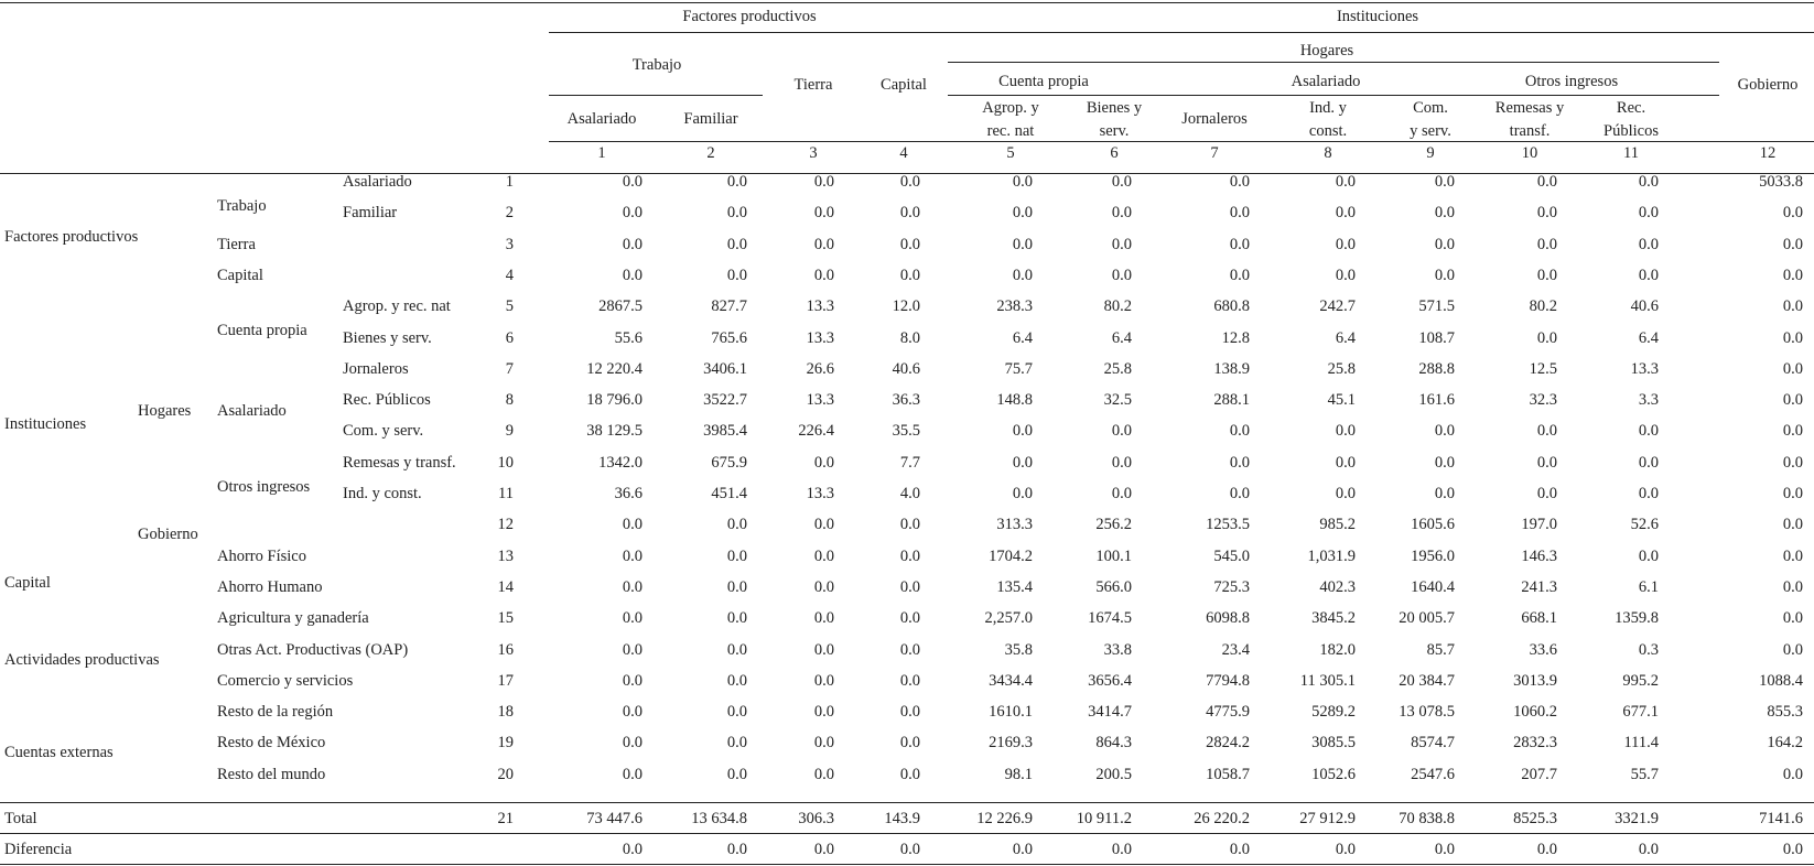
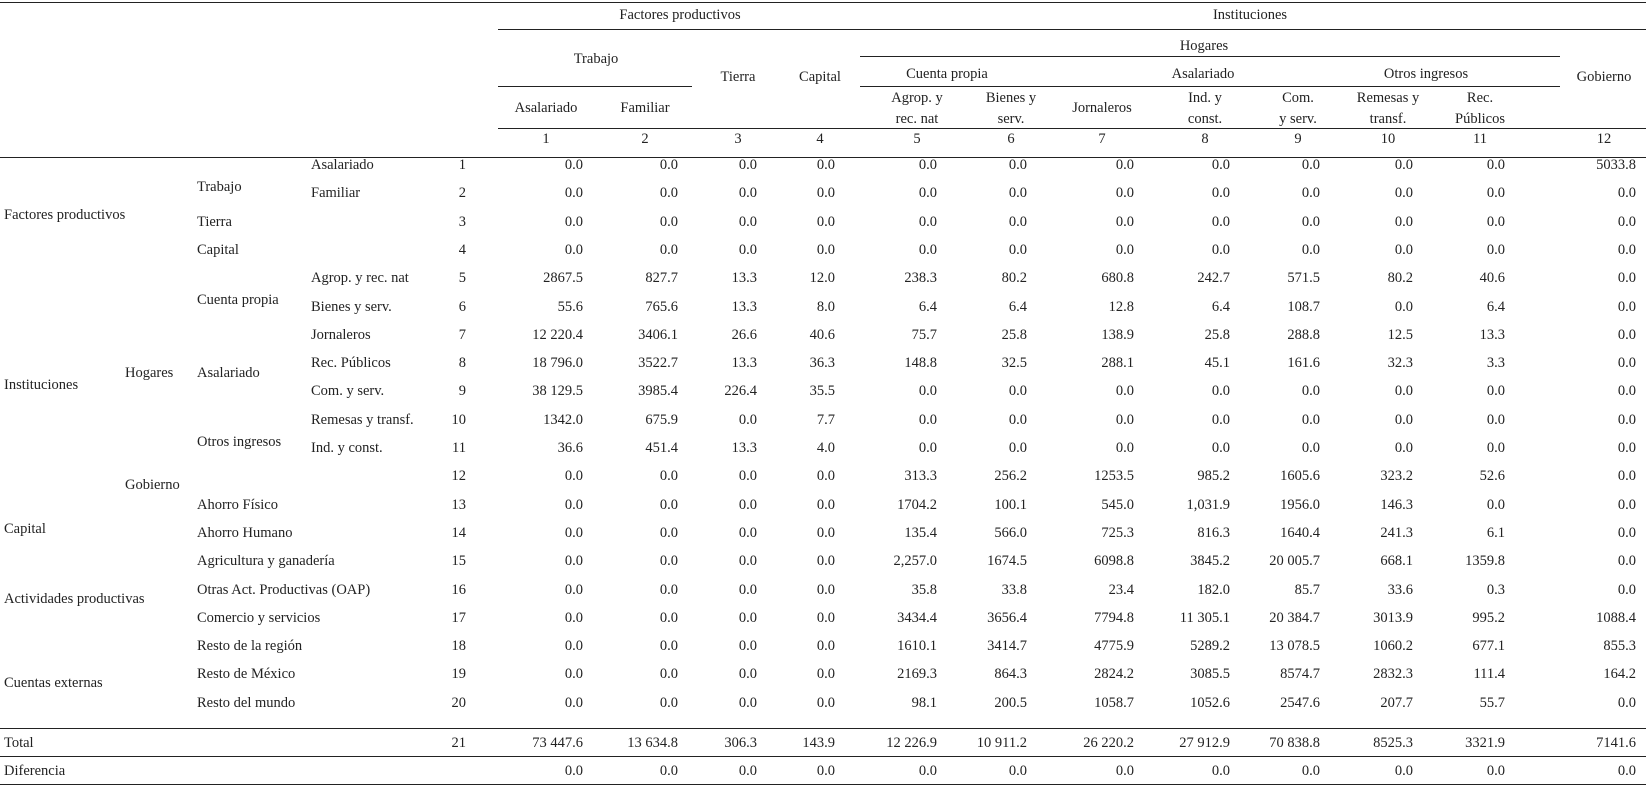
  Factores productivos
  Instituciones
  Trabajo
  Hogares
  Tierra
  Capital
  Gobierno
  Cuenta propia
  Asalariado
  Otros ingresos
  Asalariado
  Familiar
  Agrop. y
  rec. nat
  Bienes y
  serv.
  Jornaleros
  Ind. y
  const.
  Com.
  y serv.
  Remesas y
  transf.
  Rec.
  Públicos
  1
  2
  3
  4
  5
  6
  7
  8
  9
  10
  11
  12
  Factores productivos
  Trabajo
  Cuenta propia
  Instituciones
  Hogares
  Asalariado
  Otros ingresos
  Gobierno
  Capital
  Actividades productivas
  Cuentas externas
  Asalariado
  1
  0.0
  0.0
  0.0
  0.0
  0.0
  0.0
  0.0
  0.0
  0.0
  0.0
  0.0
  5033.8
  Familiar
  2
  0.0
  0.0
  0.0
  0.0
  0.0
  0.0
  0.0
  0.0
  0.0
  0.0
  0.0
  0.0
  Tierra
  3
  0.0
  0.0
  0.0
  0.0
  0.0
  0.0
  0.0
  0.0
  0.0
  0.0
  0.0
  0.0
  Capital
  4
  0.0
  0.0
  0.0
  0.0
  0.0
  0.0
  0.0
  0.0
  0.0
  0.0
  0.0
  0.0
  Agrop. y rec. nat
  5
  2867.5
  827.7
  13.3
  12.0
  238.3
  80.2
  680.8
  242.7
  571.5
  80.2
  40.6
  0.0
  Bienes y serv.
  6
  55.6
  765.6
  13.3
  8.0
  6.4
  6.4
  12.8
  6.4
  108.7
  0.0
  6.4
  0.0
  Jornaleros
  7
  12 220.4
  3406.1
  26.6
  40.6
  75.7
  25.8
  138.9
  25.8
  288.8
  12.5
  13.3
  0.0
  Rec. Públicos
  8
  18 796.0
  3522.7
  13.3
  36.3
  148.8
  32.5
  288.1
  45.1
  161.6
  32.3
  3.3
  0.0
  Com. y serv.
  9
  38 129.5
  3985.4
  226.4
  35.5
  0.0
  0.0
  0.0
  0.0
  0.0
  0.0
  0.0
  0.0
  Remesas y transf.
  10
  1342.0
  675.9
  0.0
  7.7
  0.0
  0.0
  0.0
  0.0
  0.0
  0.0
  0.0
  0.0
  Ind. y const.
  11
  36.6
  451.4
  13.3
  4.0
  0.0
  0.0
  0.0
  0.0
  0.0
  0.0
  0.0
  0.0
  12
  0.0
  0.0
  0.0
  0.0
  313.3
  256.2
  1253.5
  985.2
  1605.6
- 197.0
+ 323.2
  52.6
  0.0
  Ahorro Físico
  13
  0.0
  0.0
  0.0
  0.0
  1704.2
  100.1
  545.0
  1,031.9
  1956.0
  146.3
  0.0
  0.0
  Ahorro Humano
  14
  0.0
  0.0
  0.0
  0.0
  135.4
  566.0
  725.3
- 402.3
+ 816.3
  1640.4
  241.3
  6.1
  0.0
  Agricultura y ganadería
  15
  0.0
  0.0
  0.0
  0.0
  2,257.0
  1674.5
  6098.8
  3845.2
  20 005.7
  668.1
  1359.8
  0.0
  Otras Act. Productivas (OAP)
  16
  0.0
  0.0
  0.0
  0.0
  35.8
  33.8
  23.4
  182.0
  85.7
  33.6
  0.3
  0.0
  Comercio y servicios
  17
  0.0
  0.0
  0.0
  0.0
  3434.4
  3656.4
  7794.8
  11 305.1
  20 384.7
  3013.9
  995.2
  1088.4
  Resto de la región
  18
  0.0
  0.0
  0.0
  0.0
  1610.1
  3414.7
  4775.9
  5289.2
  13 078.5
  1060.2
  677.1
  855.3
  Resto de México
  19
  0.0
  0.0
  0.0
  0.0
  2169.3
  864.3
  2824.2
  3085.5
  8574.7
  2832.3
  111.4
  164.2
  Resto del mundo
  20
  0.0
  0.0
  0.0
  0.0
  98.1
  200.5
  1058.7
  1052.6
  2547.6
  207.7
  55.7
  0.0
  Total
  21
  73 447.6
  13 634.8
  306.3
  143.9
  12 226.9
  10 911.2
  26 220.2
  27 912.9
  70 838.8
  8525.3
  3321.9
  7141.6
  Diferencia
  0.0
  0.0
  0.0
  0.0
  0.0
  0.0
  0.0
  0.0
  0.0
  0.0
  0.0
  0.0
